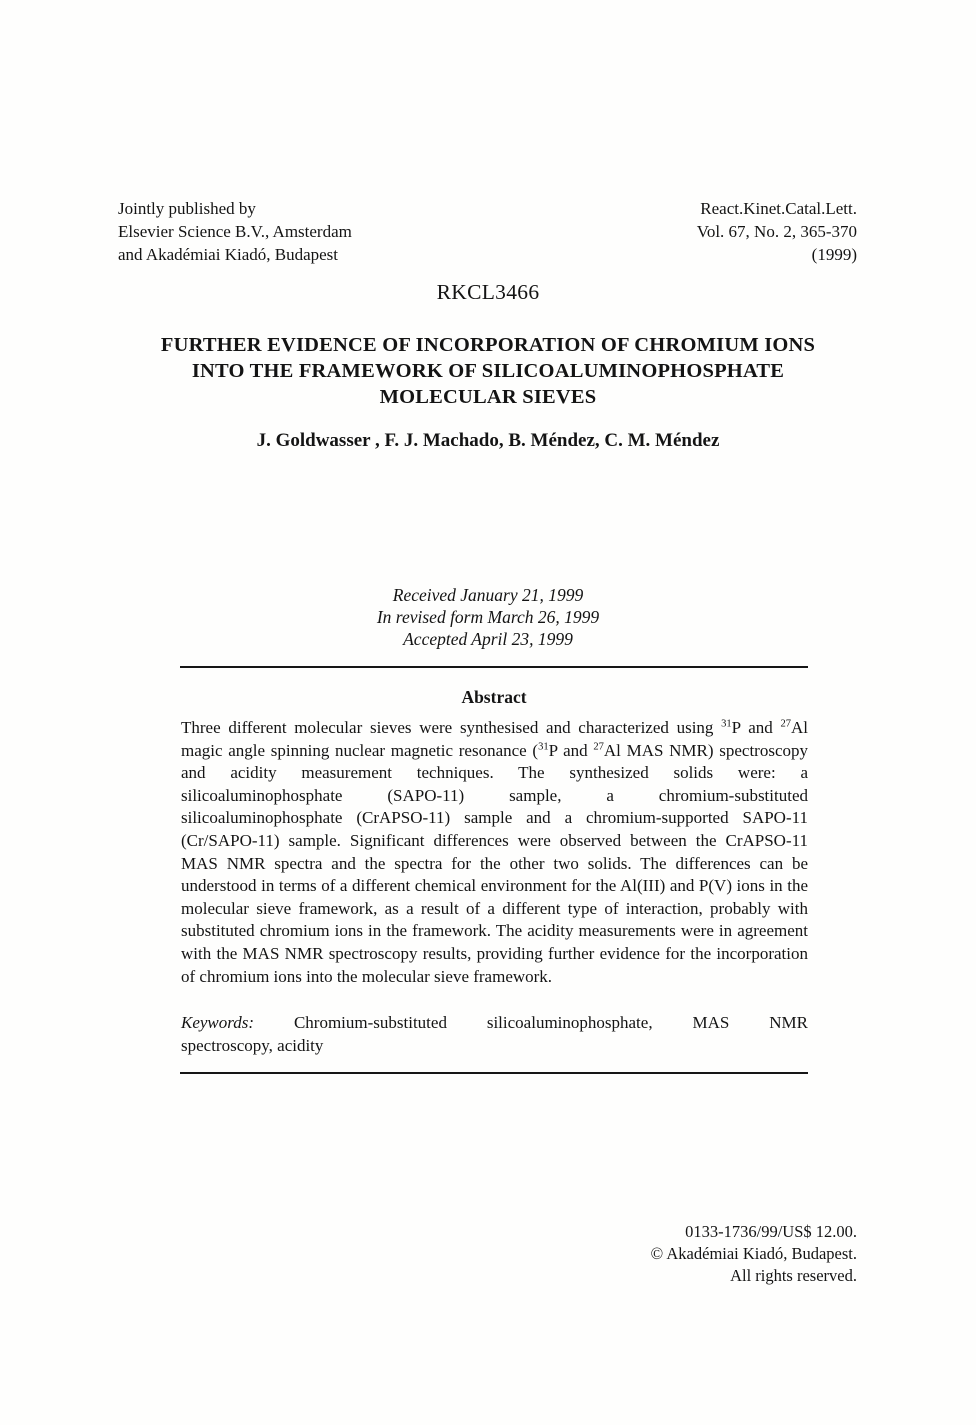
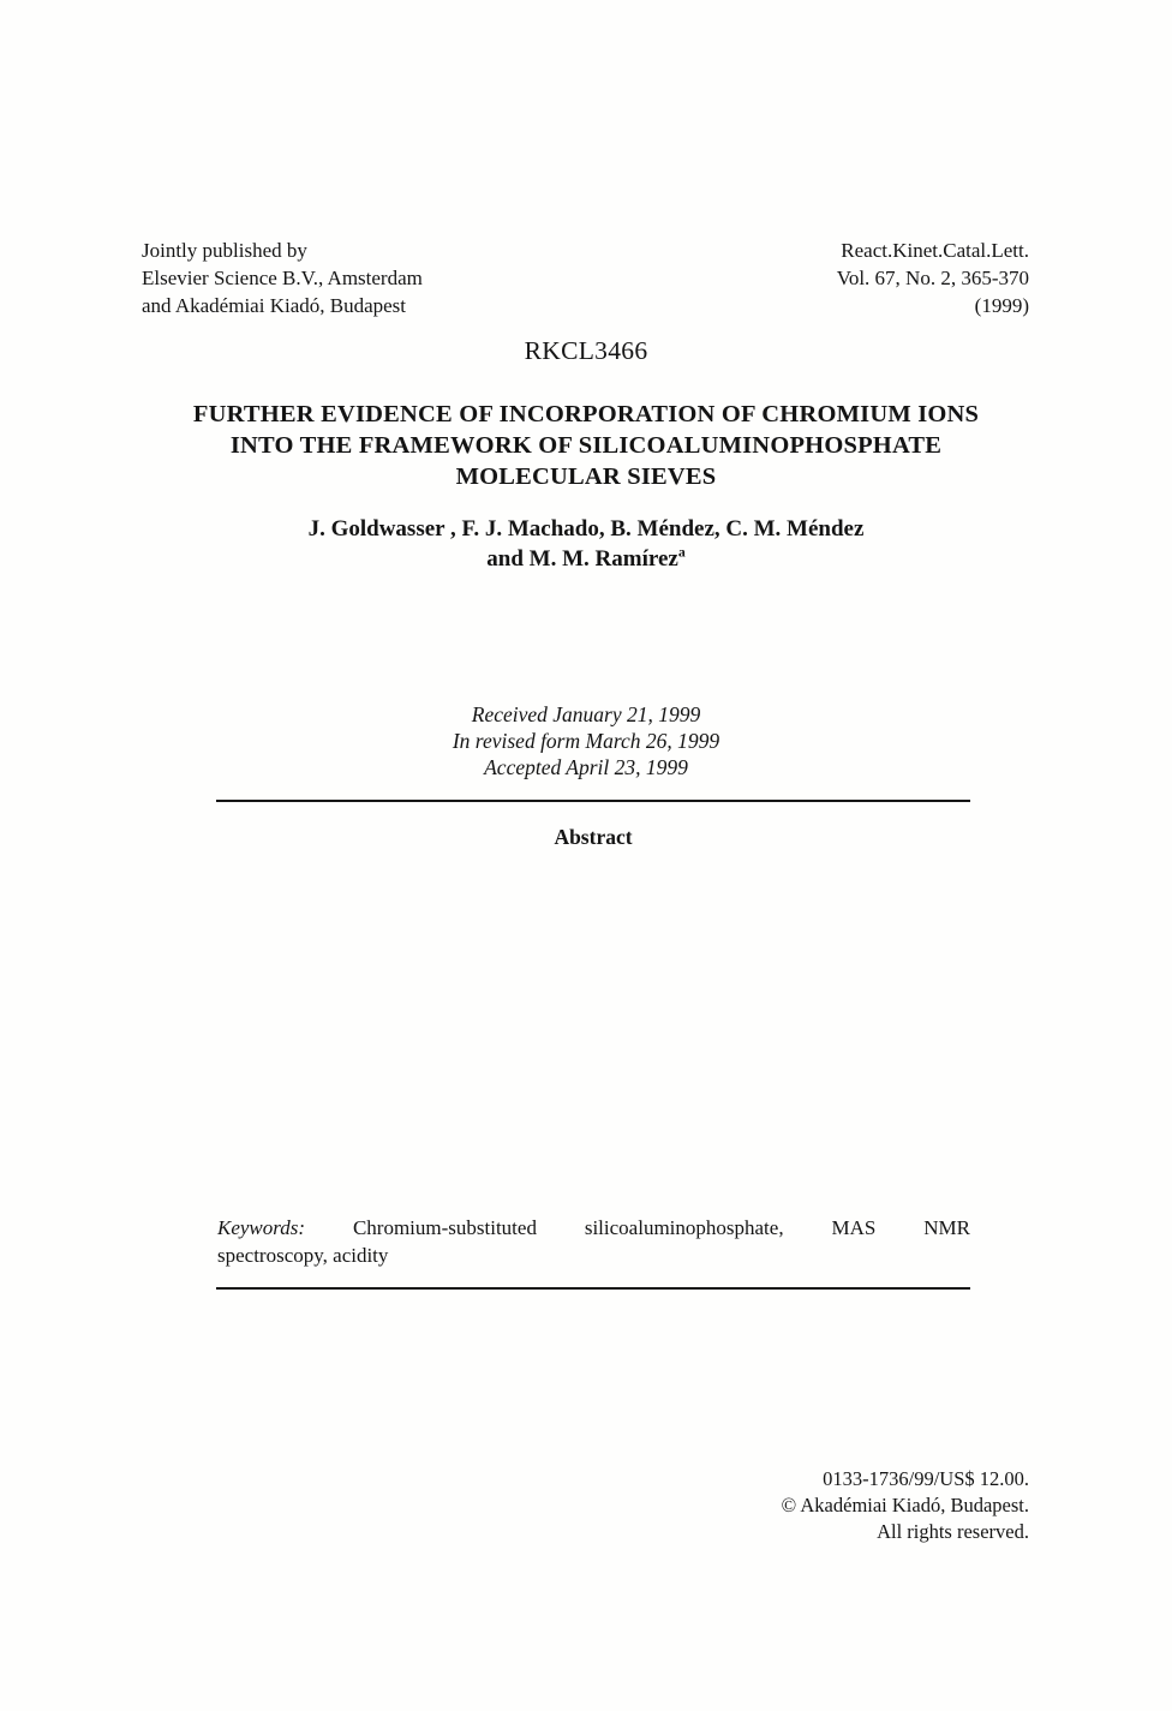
  Jointly published by
  Elsevier Science B.V., Amsterdam
  and Akadémiai Kiadó, Budapest
  React.Kinet.Catal.Lett.
  Vol. 67, No. 2, 365-370
  (1999)
  RKCL3466
  FURTHER EVIDENCE OF INCORPORATION OF CHROMIUM IONS
  INTO THE FRAMEWORK OF SILICOALUMINOPHOSPHATE
  MOLECULAR SIEVES
  J. Goldwasser , F. J. Machado, B. Méndez, C. M. Méndez
+ and M. M. Ramíreza
  Received January 21, 1999
  In revised form March 26, 1999
  Accepted April 23, 1999
  Abstract
- Three different molecular sieves were synthesised and characterized using 31P and 27Al magic angle spinning nuclear magnetic resonance (31P and 27Al MAS NMR) spectroscopy and acidity measurement techniques. The synthesized solids were: a silicoaluminophosphate (SAPO-11) sample, a chromium-substituted silicoaluminophosphate (CrAPSO-11) sample and a chromium-supported SAPO-11 (Cr/SAPO-11) sample. Significant differences were observed between the CrAPSO-11 MAS NMR spectra and the spectra for the other two solids. The differences can be understood in terms of a different chemical environment for the Al(III) and P(V) ions in the molecular sieve framework, as a result of a different type of interaction, probably with substituted chromium ions in the framework. The acidity measurements were in agreement with the MAS NMR spectroscopy results, providing further evidence for the incorporation of chromium ions into the molecular sieve framework.
  Keywords:
  Chromium-substituted
  silicoaluminophosphate,
  MAS
  NMR
  spectroscopy, acidity
  0133-1736/99/US$ 12.00.
  © Akadémiai Kiadó, Budapest.
  All rights reserved.
